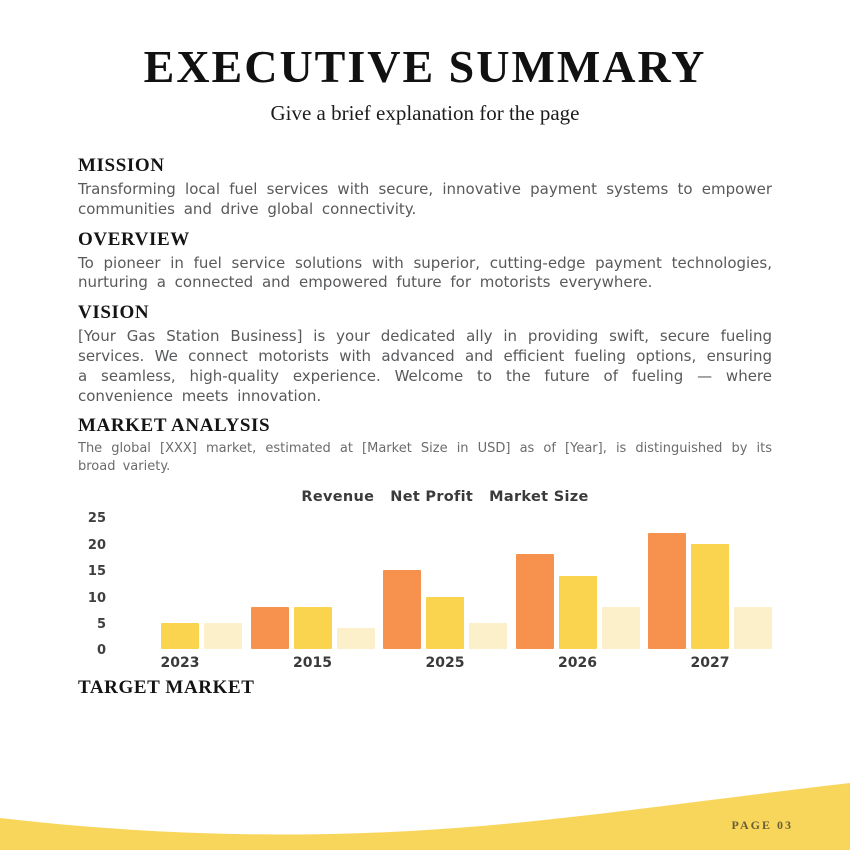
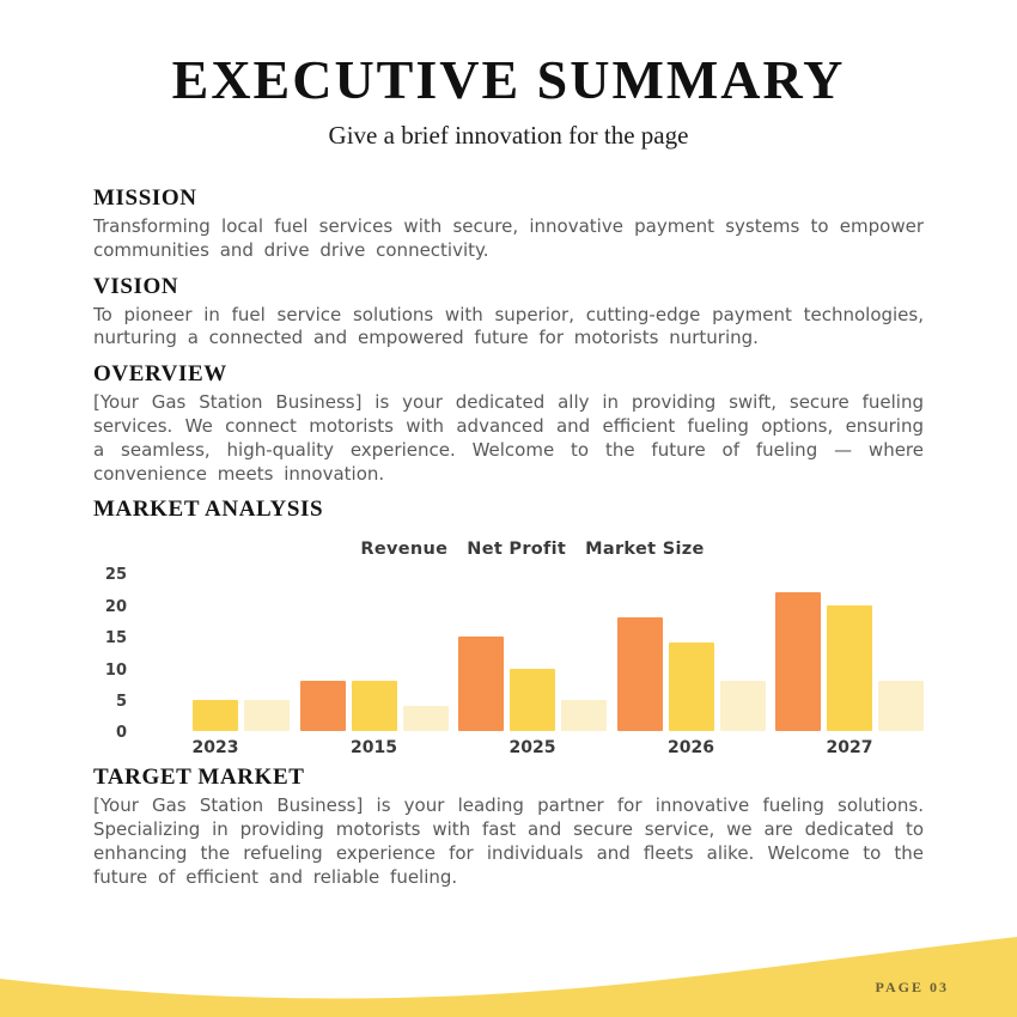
  EXECUTIVE SUMMARY
- Give a brief explanation for the page
+ Give a brief innovation for the page
  MISSION
- Transforming local fuel services with secure, innovative payment systems to empower communities and drive global connectivity.
+ Transforming local fuel services with secure, innovative payment systems to empower communities and drive drive connectivity.
- OVERVIEW
+ VISION
- To pioneer in fuel service solutions with superior, cutting-edge payment technologies, nurturing a connected and empowered future for motorists everywhere.
+ To pioneer in fuel service solutions with superior, cutting-edge payment technologies, nurturing a connected and empowered future for motorists nurturing.
- VISION
+ OVERVIEW
  [Your Gas Station Business] is your dedicated ally in providing swift, secure fueling services. We connect motorists with advanced and efficient fueling options, ensuring a seamless, high-quality experience. Welcome to the future of fueling — where convenience meets innovation.
  MARKET ANALYSIS
- The global [XXX] market, estimated at [Market Size in USD] as of [Year], is distinguished by its broad variety.
  Revenue Net Profit Market Size
  25
  20
  15
  10
  5
  0
  2023
  2015
  2025
  2026
  2027
  TARGET MARKET
+ [Your Gas Station Business] is your leading partner for innovative fueling solutions. Specializing in providing motorists with fast and secure service, we are dedicated to enhancing the refueling experience for individuals and fleets alike. Welcome to the future of efficient and reliable fueling.
  PAGE 03
